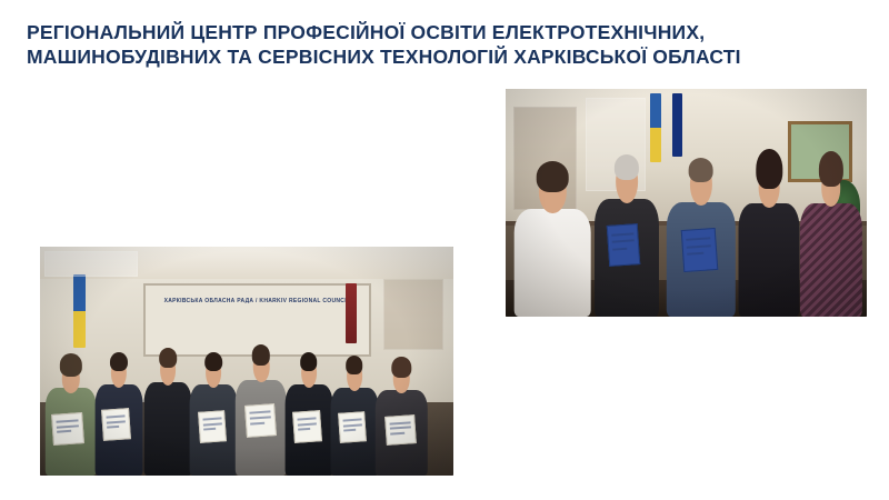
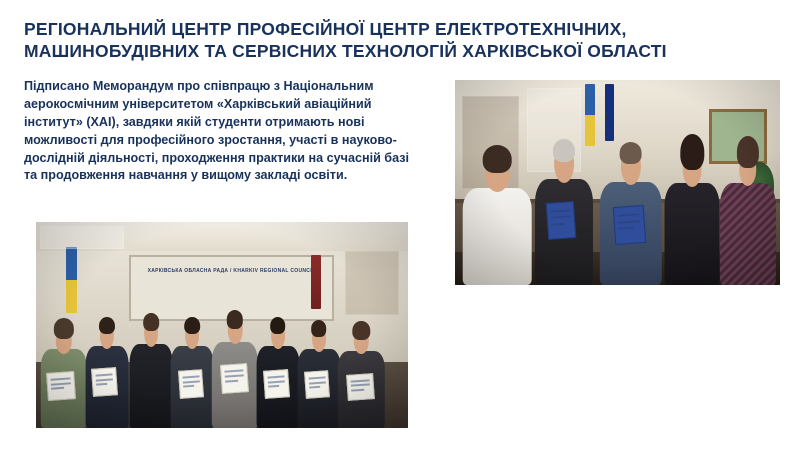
- РЕГІОНАЛЬНИЙ ЦЕНТР ПРОФЕСІЙНОЇ ОСВІТИ ЕЛЕКТРОТЕХНІЧНИХ, МАШИНОБУДІВНИХ ТА СЕРВІСНИХ ТЕХНОЛОГІЙ ХАРКІВСЬКОЇ ОБЛАСТІ
+ РЕГІОНАЛЬНИЙ ЦЕНТР ПРОФЕСІЙНОЇ ЦЕНТР ЕЛЕКТРОТЕХНІЧНИХ, МАШИНОБУДІВНИХ ТА СЕРВІСНИХ ТЕХНОЛОГІЙ ХАРКІВСЬКОЇ ОБЛАСТІ
+ Підписано Меморандум про співпрацю з Національним аерокосмічним університетом «Харківський авіаційний інститут» (ХАІ), завдяки якій студенти отримають нові можливості для професійного зростання, участі в науково-дослідній діяльності, проходження практики на сучасній базі та продовження навчання у вищому закладі освіти.
